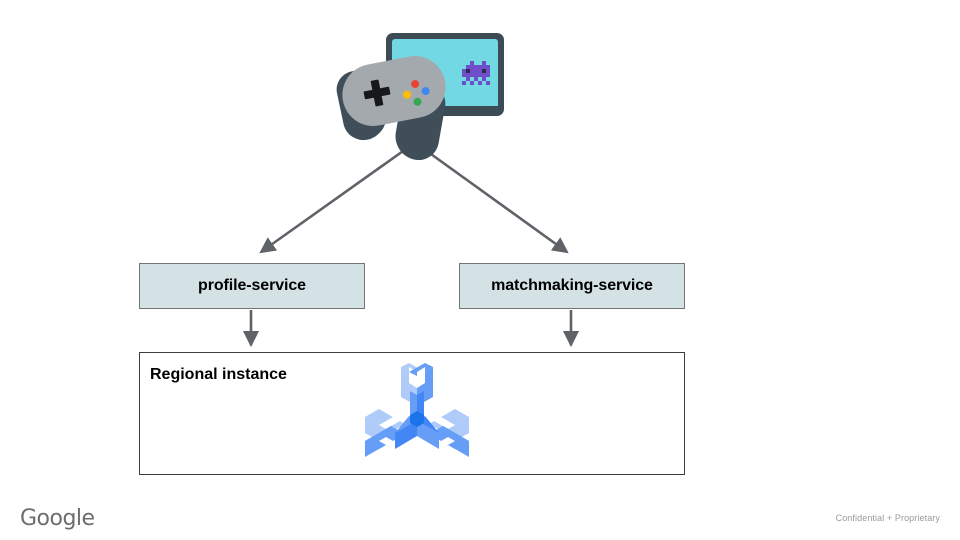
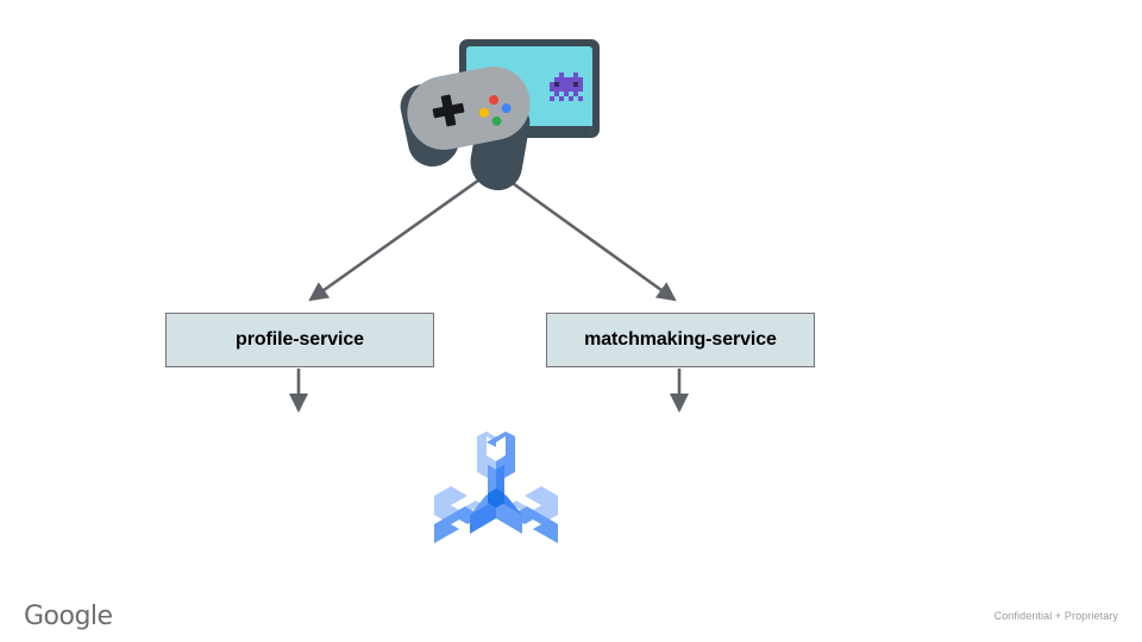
  profile-service
  matchmaking-service
- Regional instance
  Google
  Confidential + Proprietary
